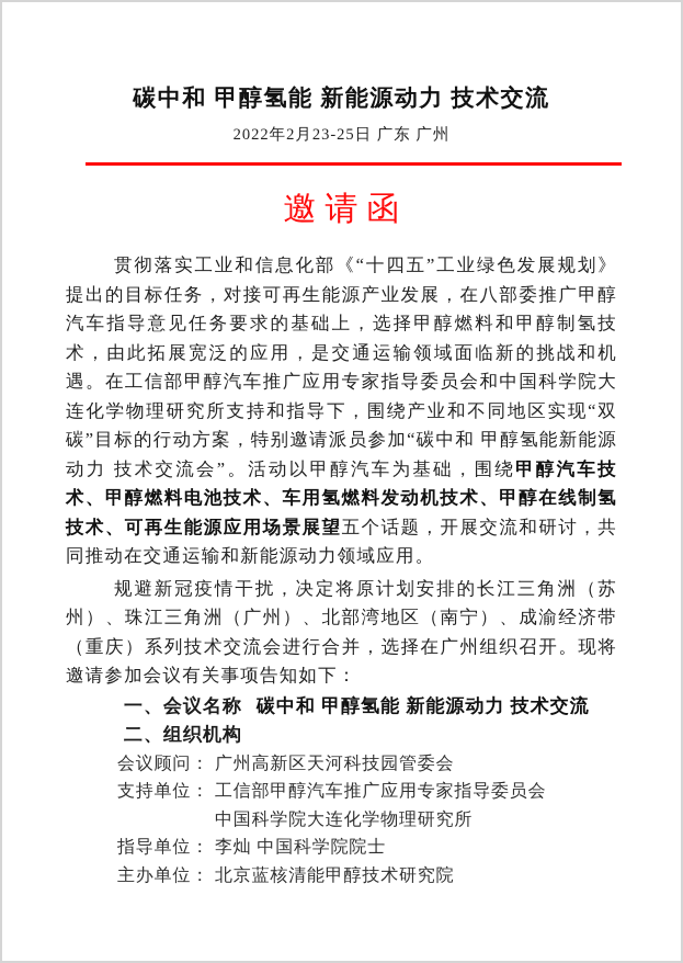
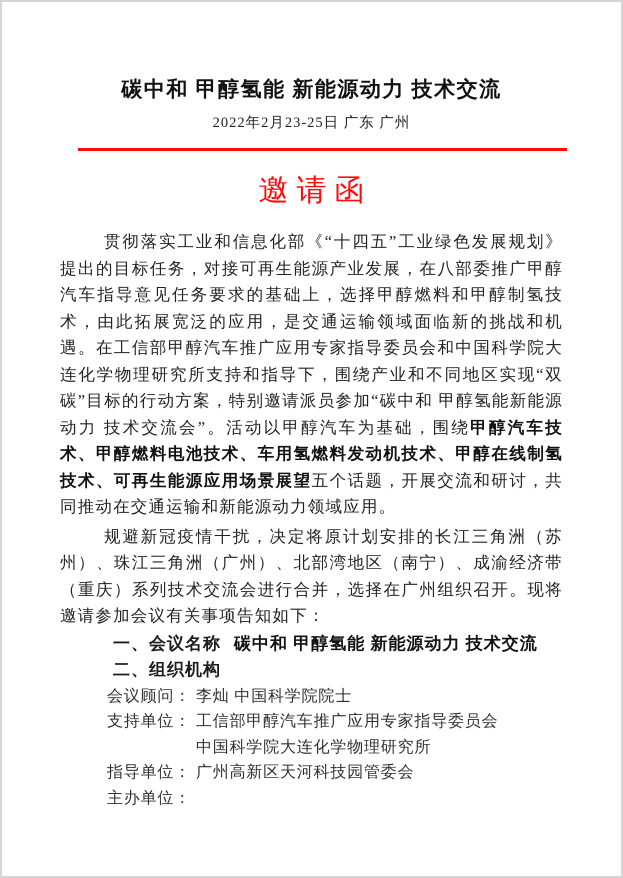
  碳中和 甲醇氢能 新能源动力 技术交流
  2022年2月23-25日 广东 广州
  邀请函
  贯彻落实工业和信息化部《“十四五”工业绿色发展规划》提出的目标任务，对接可再生能源产业发展，在八部委推广甲醇汽车指导意见任务要求的基础上，选择甲醇燃料和甲醇制氢技术，由此拓展宽泛的应用，是交通运输领域面临新的挑战和机遇。在工信部甲醇汽车推广应用专家指导委员会和中国科学院大连化学物理研究所支持和指导下，围绕产业和不同地区实现“双碳”目标的行动方案，特别邀请派员参加“碳中和 甲醇氢能新能源动力 技术交流会”。活动以甲醇汽车为基础，围绕甲醇汽车技术、甲醇燃料电池技术、车用氢燃料发动机技术、甲醇在线制氢技术、可再生能源应用场景展望五个话题，开展交流和研讨，共同推动在交通运输和新能源动力领域应用。
  规避新冠疫情干扰，决定将原计划安排的长江三角洲（苏州）、珠江三角洲（广州）、北部湾地区（南宁）、成渝经济带（重庆）系列技术交流会进行合并，选择在广州组织召开。现将邀请参加会议有关事项告知如下：
  一、会议名称 碳中和 甲醇氢能 新能源动力 技术交流
  二、组织机构
  会议顾问：
- 广州高新区天河科技园管委会
+ 李灿 中国科学院院士
  支持单位：
  工信部甲醇汽车推广应用专家指导委员会
  中国科学院大连化学物理研究所
  指导单位：
- 李灿 中国科学院院士
+ 广州高新区天河科技园管委会
  主办单位：
- 北京蓝核清能甲醇技术研究院
